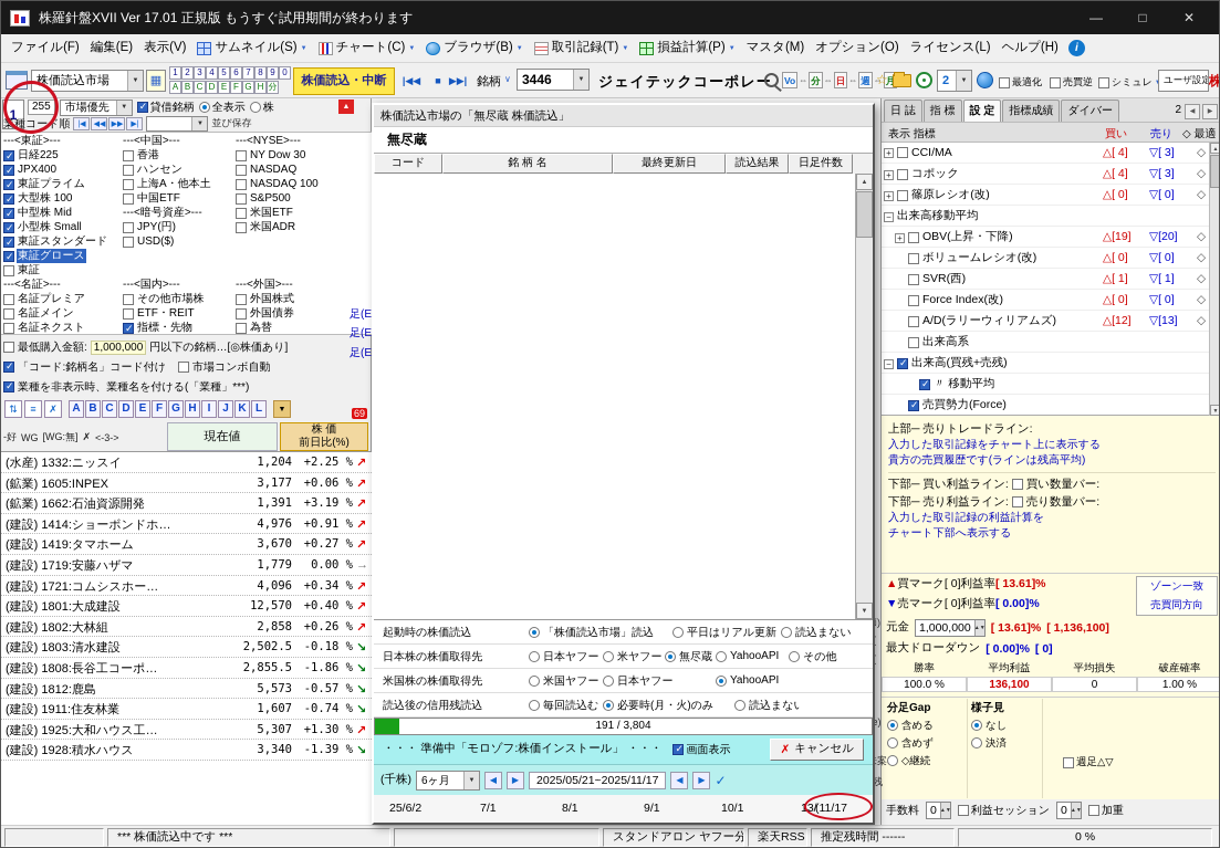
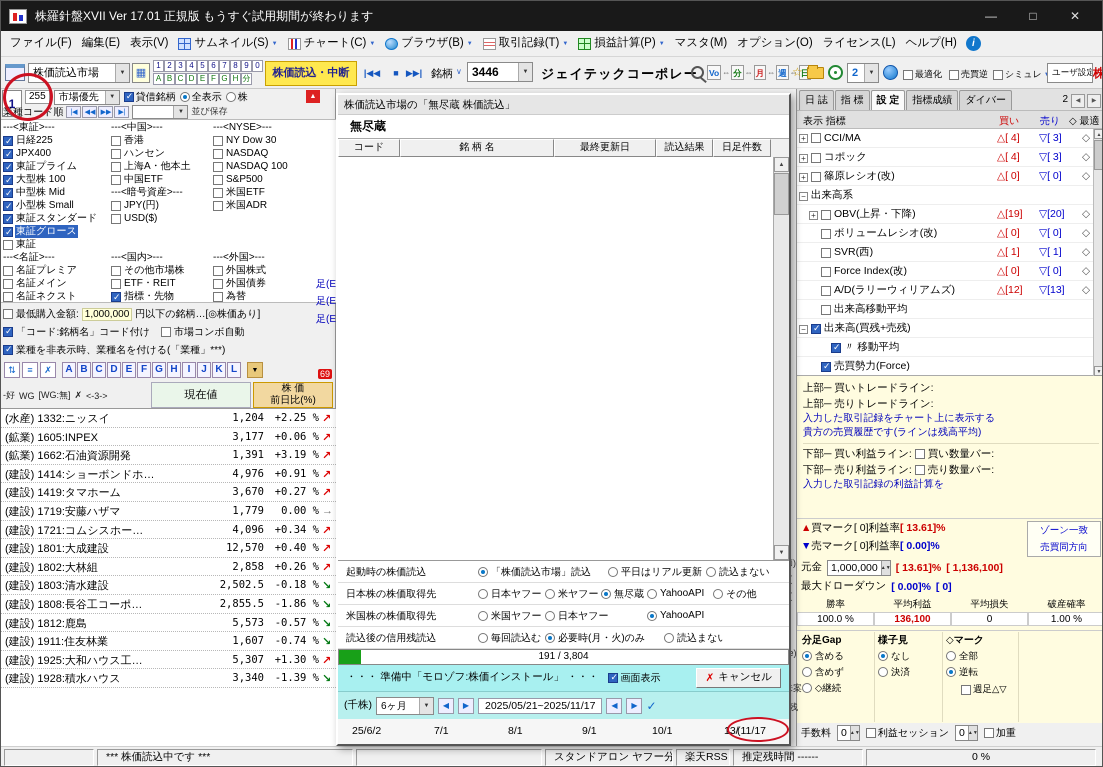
  株羅針盤XVII Ver 17.01 正規版 もうすぐ試用期間が終わります
  —
  □
  ✕
  ファイル(F)
  編集(E)
  表示(V)
  サムネイル(S)
  チャート(C)
  ブラウザ(B)
  取引記録(T)
  損益計算(P)
  マスタ(M)
  オプション(O)
  ライセンス(L)
  ヘルプ(H)
  i
  株価読込市場
  1
  2
  3
  4
  5
  6
  7
  8
  9
  0
  A
  B
  C
  D
  E
  F
  G
  H
  分
  株価読込・中断
  |◀◀
  ■
  ▶▶|
  銘柄
  ∨
  3446
  ジェイテックコーポレ
  Vo
  ⇔
  分
  ⇔
- 日
+ 月
  ⇔
  週
  ⇔
- 月
+ 日
  ☆
  2
  最適化
  売買逆
  シミュレ
  ユーザ設定
  株
  1
  255
  市場優先
  貸借銘柄
  全表示
  株
  業種コード順
  並び保存
  ---<東証>---
  日経225
  JPX400
  東証プライム
  大型株 100
  中型株 Mid
  小型株 Small
  東証スタンダード
  東証グロース
  東証
  ---<名証>---
  名証プレミア
  名証メイン
  名証ネクスト
  ---<中国>---
  香港
  ハンセン
  上海A・他本土
  中国ETF
  ---<暗号資産>---
  JPY(円)
  USD($)
  ---<国内>---
  その他市場株
  ETF・REIT
  指標・先物
  ---<NYSE>---
  NY Dow 30
  NASDAQ
  NASDAQ 100
  S&P500
  米国ETF
  米国ADR
  ---<外国>---
  外国株式
  外国債券
  為替
  最低購入金額:
  1,000,000
  円以下の銘柄…[◎株価あり]
  「コード:銘柄名」コード付け
  市場コンボ自動
  業種を非表示時、業種名を付ける(「業種」***)
  ⇅
  ≡
  ✗
  A
  B
  C
  D
  E
  F
  G
  H
  I
  J
  K
  L
  -好
  WG
  [WG:無]
  ✗
  <-3->
  現在値
  株 価
  前日比(%)
  (水産) 1332:ニッスイ
  1,204
  +2.25 %
  ↗
  (鉱業) 1605:INPEX
  3,177
  +0.06 %
  ↗
  (鉱業) 1662:石油資源開発
  1,391
  +3.19 %
  ↗
  (建設) 1414:ショーボンドホ…
  4,976
  +0.91 %
  ↗
  (建設) 1419:タマホーム
  3,670
  +0.27 %
  ↗
  (建設) 1719:安藤ハザマ
  1,779
  0.00 %
  →
  (建設) 1721:コムシスホー…
  4,096
  +0.34 %
  ↗
  (建設) 1801:大成建設
  12,570
  +0.40 %
  ↗
  (建設) 1802:大林組
  2,858
  +0.26 %
  ↗
  (建設) 1803:清水建設
  2,502.5
  -0.18 %
  ↘
  (建設) 1808:長谷工コーポ…
  2,855.5
  -1.86 %
  ↘
  (建設) 1812:鹿島
  5,573
  -0.57 %
  ↘
  (建設) 1911:住友林業
  1,607
  -0.74 %
  ↘
  (建設) 1925:大和ハウス工…
  5,307
  +1.30 %
  ↗
  (建設) 1928:積水ハウス
  3,340
  -1.39 %
  ↘
  69
  株価読込市場の「無尽蔵 株価読込」
  無尽蔵
  コード
  銘 柄 名
  最終更新日
  読込結果
  日足件数
  起動時の株価読込
  「株価読込市場」読込
  平日はリアル更新
  読込まない
  日本株の株価取得先
  日本ヤフー
  米ヤフー
  無尽蔵
  YahooAPI
  その他
  米国株の株価取得先
  米国ヤフー
  日本ヤフー
  YahooAPI
  読込後の信用残読込
  毎回読込む
  必要時(月・火)のみ
  読込まない
  191 / 3,804
  ・・・ 準備中「モロゾフ:株価インストール」 ・・・
  画面表示
  キャンセル
  (千株)
  6ヶ月
  ◀
  ▶
  2025/05/21~2025/11/17
  ◀
  ▶
  ✓
  25/6/2
  7/1
  8/1
  9/1
  10/1
  13/
  (11/17
  日 誌
  指 標
  設 定
  指標成績
  ダイバー
  2
  表示 指標
  買い
  売り
  ◇ 最適
  +
  CCI/MA
  △[ 4]
  ▽[ 3]
  ◇
  +
  コポック
  △[ 4]
  ▽[ 3]
  ◇
  +
  篠原レシオ(改)
  △[ 0]
  ▽[ 0]
  ◇
  −
- 出来高移動平均
+ 出来高系
  +
  OBV(上昇・下降)
  △[19]
  ▽[20]
  ◇
  ボリュームレシオ(改)
  △[ 0]
  ▽[ 0]
  ◇
  SVR(西)
  △[ 1]
  ▽[ 1]
  ◇
  Force Index(改)
  △[ 0]
  ▽[ 0]
  ◇
  A/D(ラリーウィリアムズ)
  △[12]
  ▽[13]
  ◇
- 出来高系
+ 出来高移動平均
  −
  出来高(買残+売残)
  〃 移動平均
  売買勢力(Force)
+ 上部─ 買いトレードライン:
  上部─ 売りトレードライン:
  入力した取引記録をチャート上に表示する
  貴方の売買履歴です(ラインは残高平均)
  下部─ 買い利益ライン:
  買い数量バー:
  下部─ 売り利益ライン:
  売り数量バー:
  入力した取引記録の利益計算を
- チャート下部へ表示する
  ▲買マーク[ 0]利益率[ 13.61]%
  ▼売マーク[ 0]利益率[ 0.00]%
  ゾーン一致
  売買同方向
  元金
  1,000,000
  [ 13.61]%
  [ 1,136,100]
  最大ドローダウン
  [ 0.00]%
  [ 0]
  勝率
  平均利益
  平均損失
  破産確率
  100.0 %
  136,100
  0
  1.00 %
  分足Gap
  含める
  含めず
  ◇継続
  様子見
  なし
  決済
+ ◇マーク
+ 全部
+ 逆転
  週足△▽
  手数料
  0
  利益セッション
  0
  加重
  *** 株価読込中です ***
  スタンドアロン ヤフー分
  楽天RSS
  推定残時間 ------
  0 %
  足(E
  足(E
  足(E
